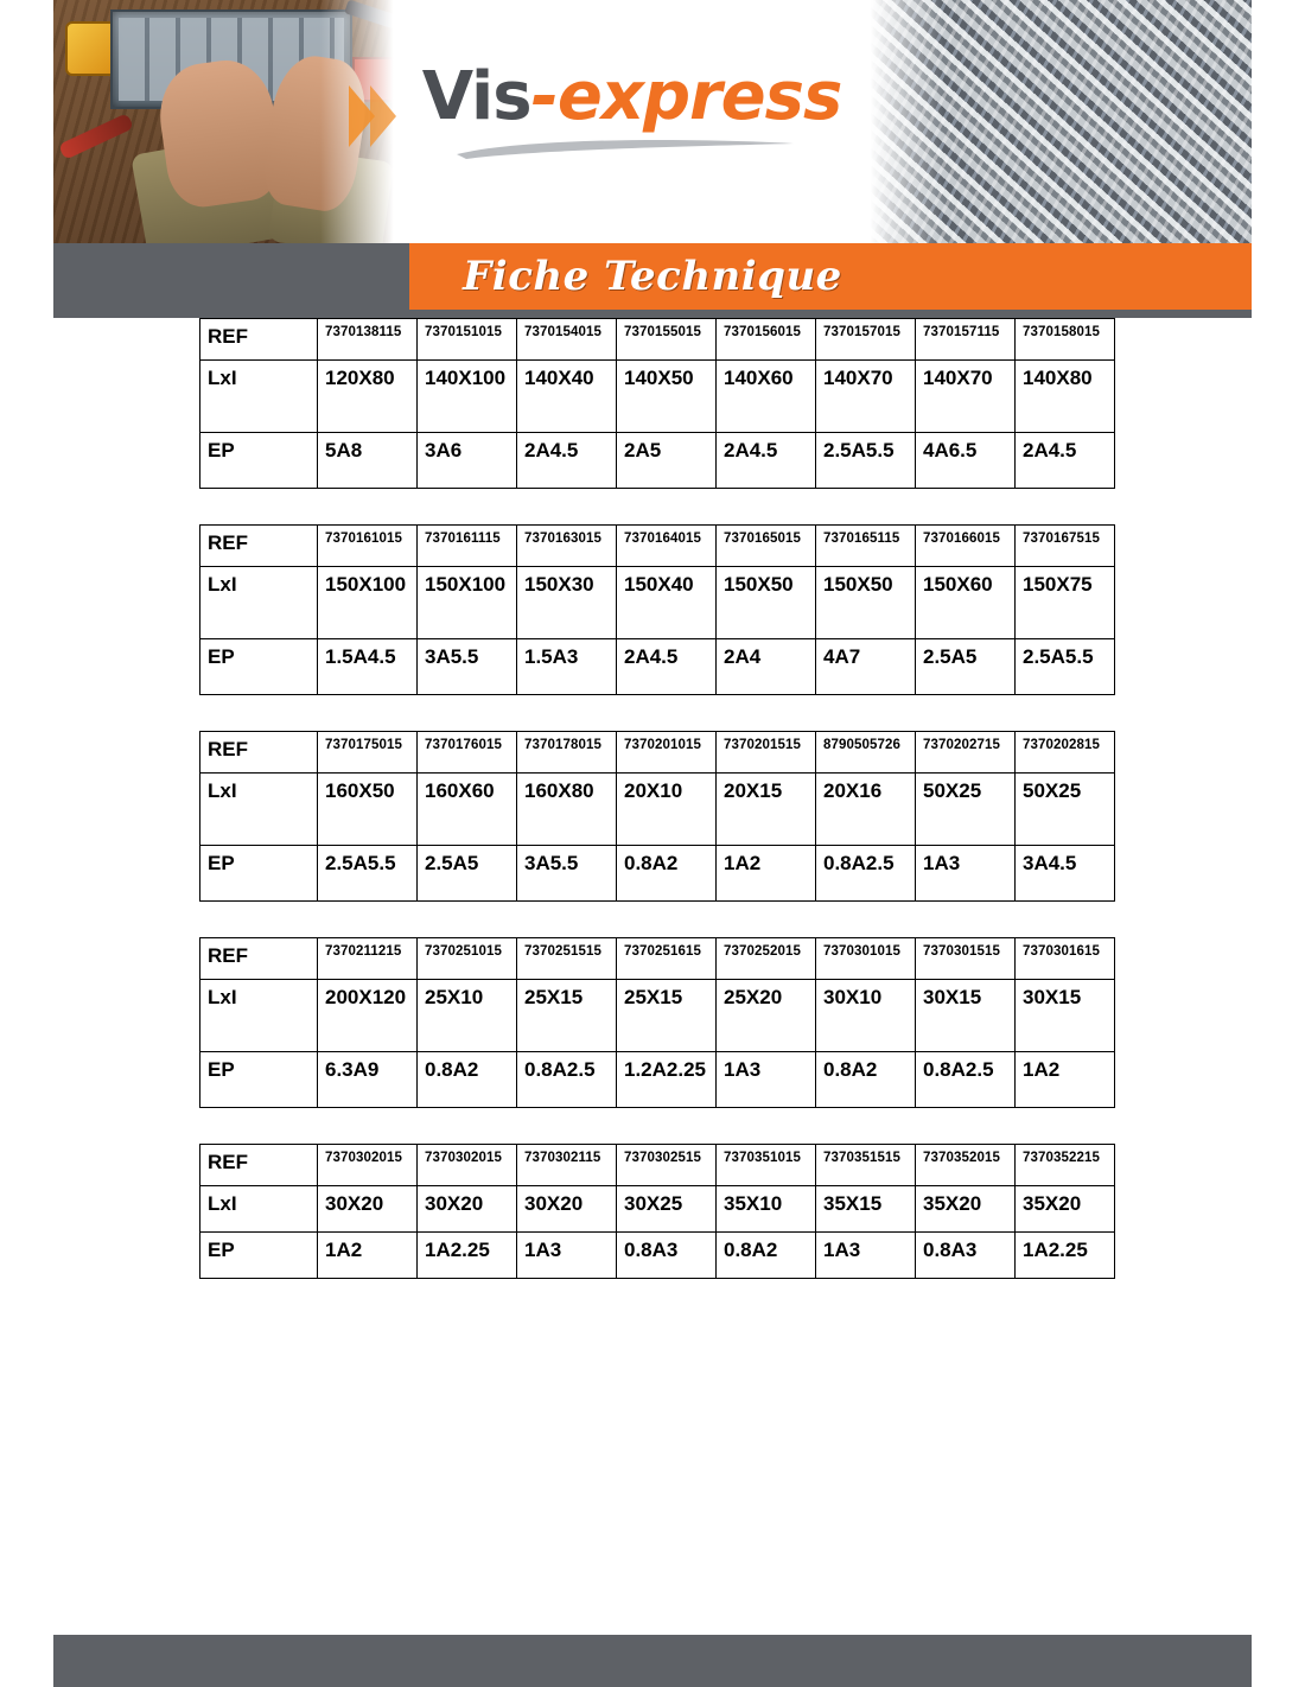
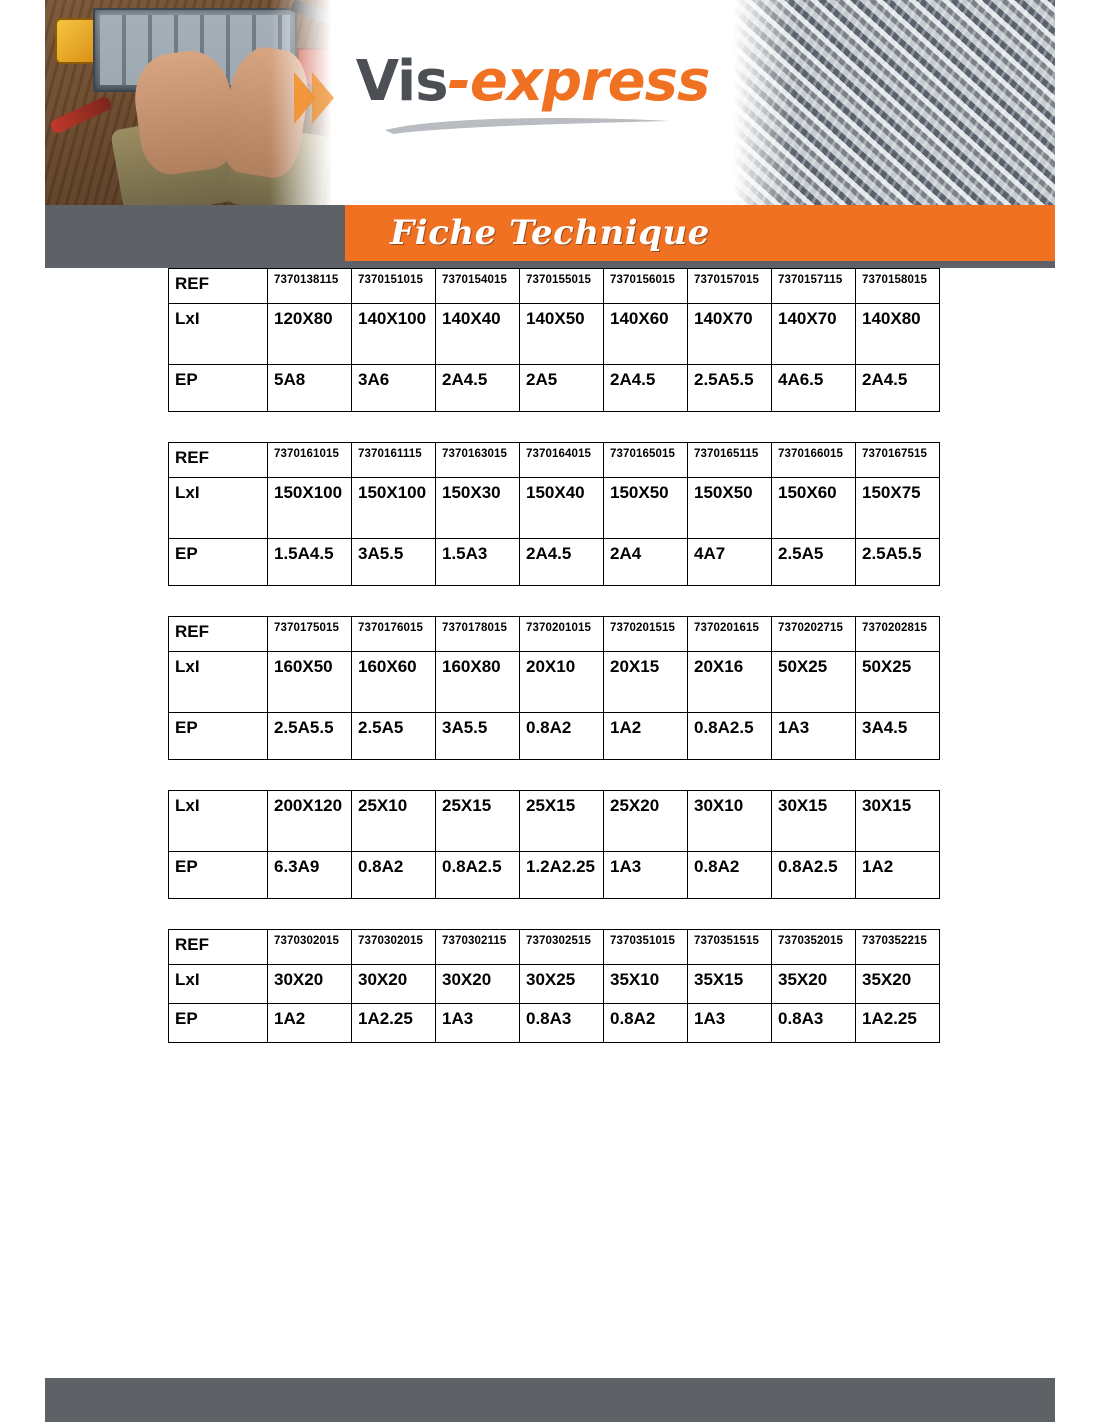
  Vis-express
  Fiche Technique
  REF	7370138115	7370151015	7370154015	7370155015	7370156015	7370157015	7370157115	7370158015
  LxI	120X80	140X100	140X40	140X50	140X60	140X70	140X70	140X80
  EP	5A8	3A6	2A4.5	2A5	2A4.5	2.5A5.5	4A6.5	2A4.5
  REF	7370161015	7370161115	7370163015	7370164015	7370165015	7370165115	7370166015	7370167515
  LxI	150X100	150X100	150X30	150X40	150X50	150X50	150X60	150X75
  EP	1.5A4.5	3A5.5	1.5A3	2A4.5	2A4	4A7	2.5A5	2.5A5.5
- REF	7370175015	7370176015	7370178015	7370201015	7370201515	8790505726	7370202715	7370202815
+ REF	7370175015	7370176015	7370178015	7370201015	7370201515	7370201615	7370202715	7370202815
  LxI	160X50	160X60	160X80	20X10	20X15	20X16	50X25	50X25
  EP	2.5A5.5	2.5A5	3A5.5	0.8A2	1A2	0.8A2.5	1A3	3A4.5
- REF	7370211215	7370251015	7370251515	7370251615	7370252015	7370301015	7370301515	7370301615
  LxI	200X120	25X10	25X15	25X15	25X20	30X10	30X15	30X15
  EP	6.3A9	0.8A2	0.8A2.5	1.2A2.25	1A3	0.8A2	0.8A2.5	1A2
  REF	7370302015	7370302015	7370302115	7370302515	7370351015	7370351515	7370352015	7370352215
  LxI	30X20	30X20	30X20	30X25	35X10	35X15	35X20	35X20
  EP	1A2	1A2.25	1A3	0.8A3	0.8A2	1A3	0.8A3	1A2.25
